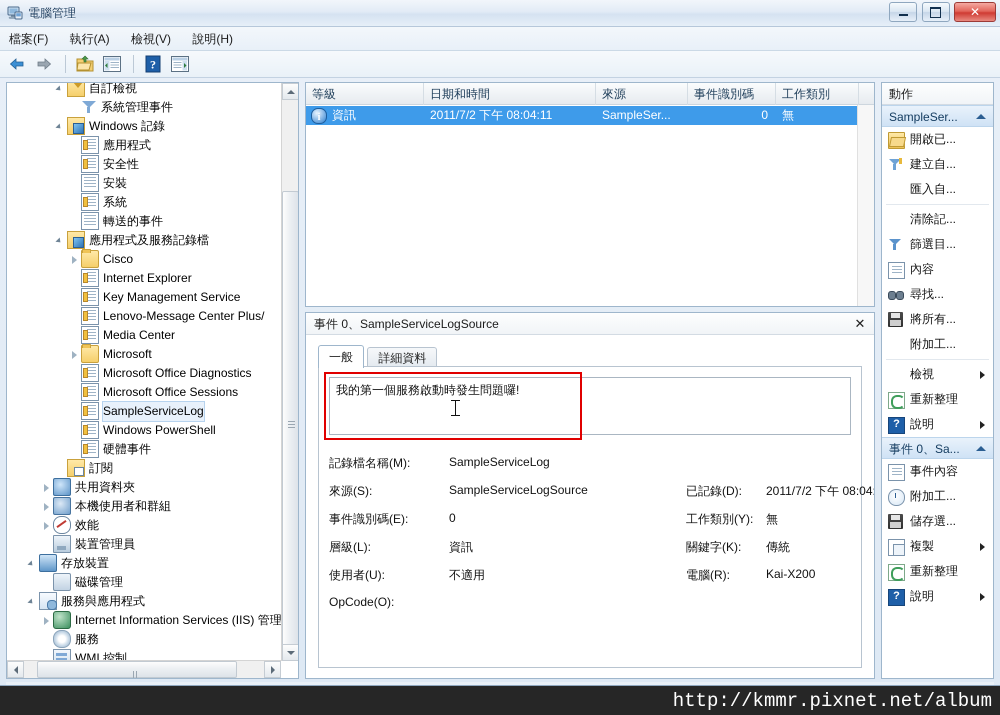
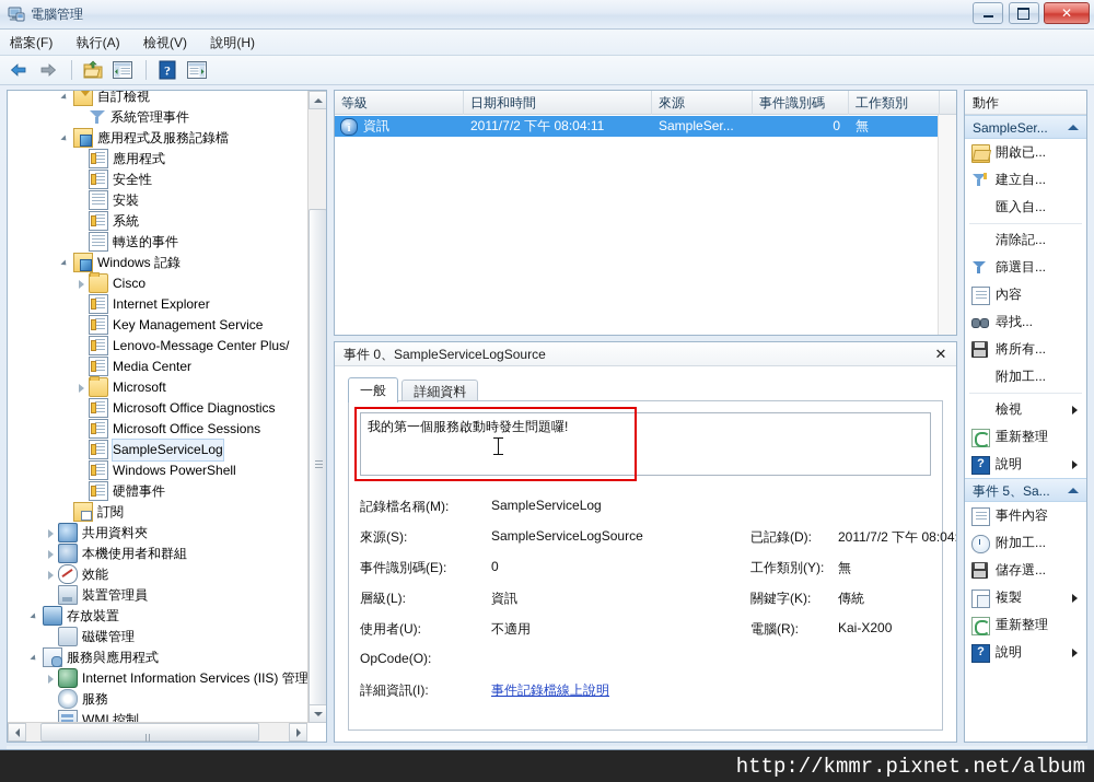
  電腦管理
  ✕
  檔案(F) 執行(A) 檢視(V) 說明(H)
  ?
  自訂檢視
  系統管理事件
- Windows 記錄
+ 應用程式及服務記錄檔
  應用程式
  安全性
  安裝
  系統
  轉送的事件
- 應用程式及服務記錄檔
+ Windows 記錄
  Cisco
  Internet Explorer
  Key Management Service
  Lenovo-Message Center Plus/
  Media Center
  Microsoft
  Microsoft Office Diagnostics
  Microsoft Office Sessions
  SampleServiceLog
  Windows PowerShell
  硬體事件
  訂閱
  共用資料夾
  本機使用者和群組
  效能
  裝置管理員
  存放裝置
  磁碟管理
  服務與應用程式
  Internet Information Services (IIS) 管理
  服務
  WMI 控制
  等級
  日期和時間
  來源
  事件識別碼
  工作類別
  資訊
  2011/7/2 下午 08:04:11
  SampleSer...
  0
  無
  事件 0、SampleServiceLogSource
  ✕
  一般 詳細資料
  我的第一個服務啟動時發生問題囉!
  記錄檔名稱(M):
  SampleServiceLog
  來源(S):
  SampleServiceLogSource
  已記錄(D):
  2011/7/2 下午 08:04
  事件識別碼(E):
  0
  工作類別(Y):
  無
  層級(L):
  資訊
  關鍵字(K):
  傳統
  使用者(U):
  不適用
  電腦(R):
  Kai-X200
  OpCode(O):
+ 詳細資訊(I):
+ 事件記錄檔線上說明
  動作
  SampleSer...
  開啟已...
  建立自...
  匯入自...
  清除記...
  篩選目...
  內容
  尋找...
  將所有...
  附加工...
  檢視
  重新整理
  說明
- 事件 0、Sa...
+ 事件 5、Sa...
  事件內容
  附加工...
  儲存選...
  複製
  重新整理
  說明
  http://kmmr.pixnet.net/album
